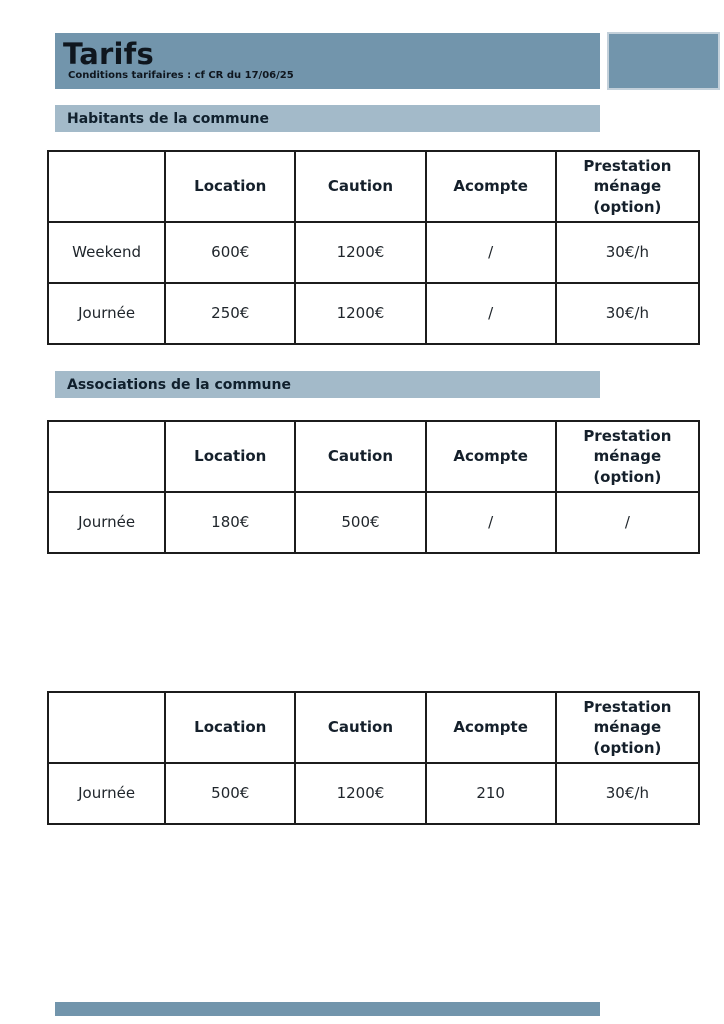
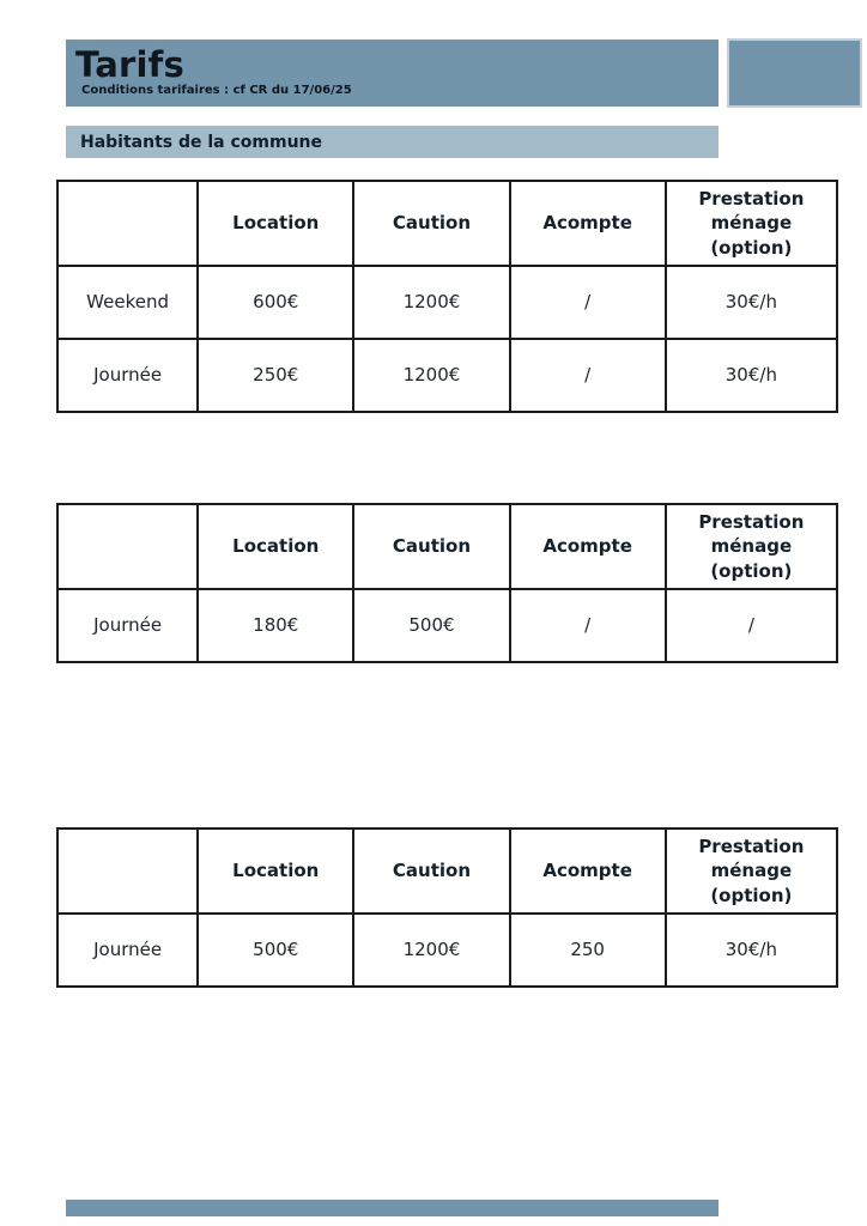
  Tarifs
  Conditions tarifaires : cf CR du 17/06/25
  Habitants de la commune
  	Location	Caution	Acompte	Prestation ménage (option)
  Weekend	600€	1200€	/	30€/h
  Journée	250€	1200€	/	30€/h
- Associations de la commune
  	Location	Caution	Acompte	Prestation ménage (option)
  Journée	180€	500€	/	/
  	Location	Caution	Acompte	Prestation ménage (option)
- Journée	500€	1200€	210	30€/h
+ Journée	500€	1200€	250	30€/h
